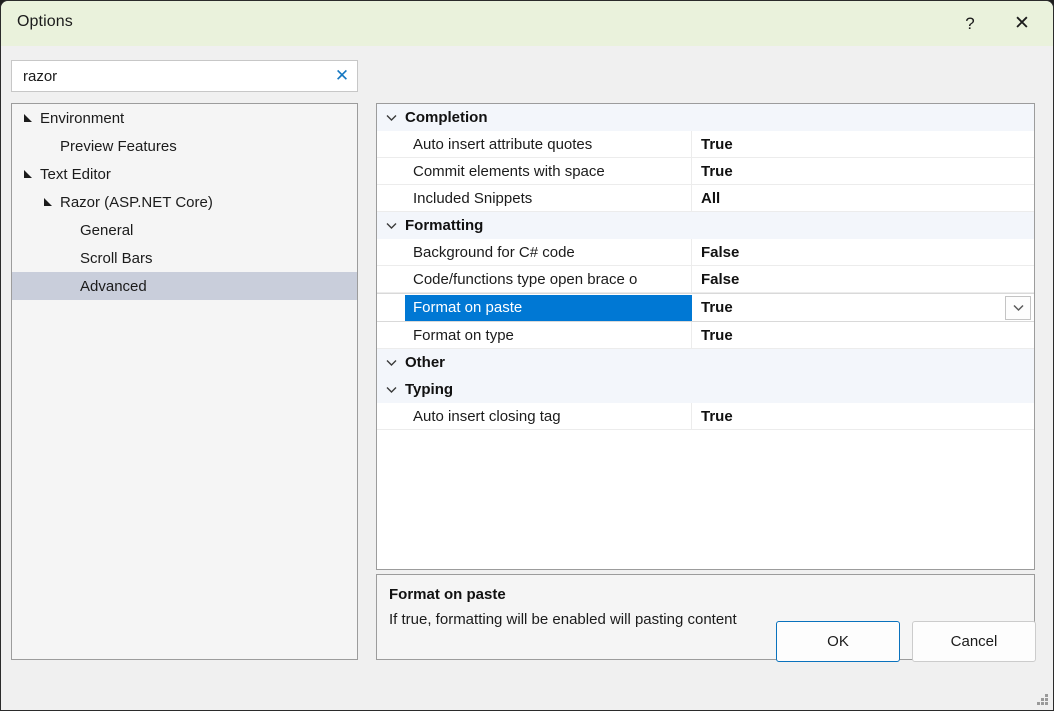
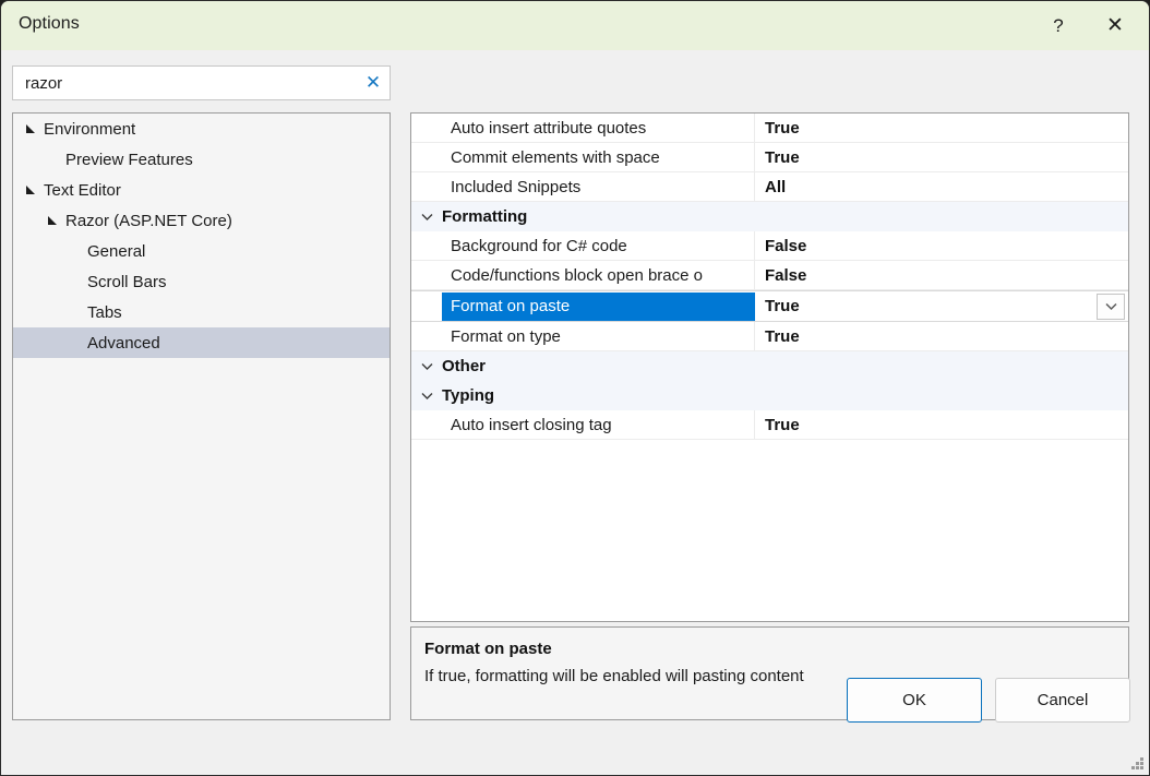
  Options
  ?
  ✕
  razor
  ✕
  Environment
  Preview Features
  Text Editor
  Razor (ASP.NET Core)
  General
  Scroll Bars
+ Tabs
  Advanced
- Completion
  Auto insert attribute quotes
  True
  Commit elements with space
  True
  Included Snippets
  All
  Formatting
  Background for C# code
  False
- Code/functions type open brace o
+ Code/functions block open brace o
  False
  Format on paste
  True
  Format on type
  True
  Other
  Typing
  Auto insert closing tag
  True
  Format on paste
  If true, formatting will be enabled will pasting content
  OK
  Cancel
